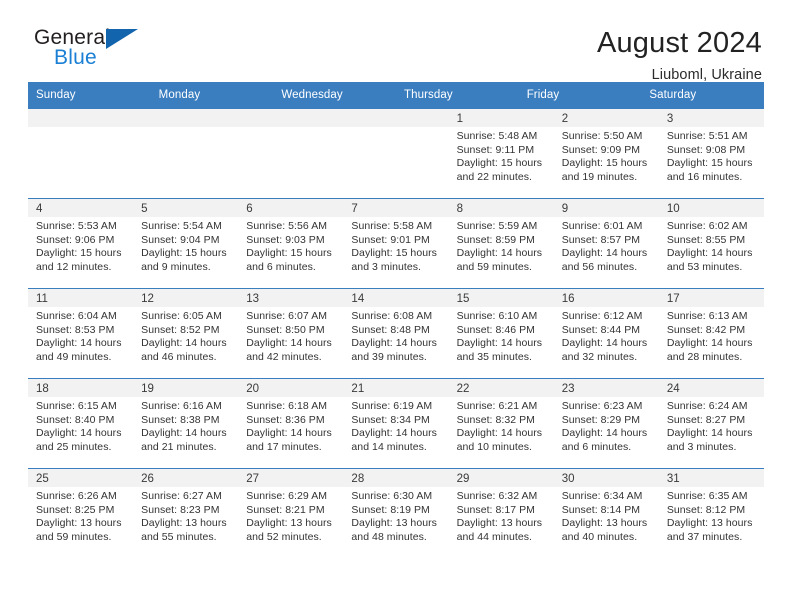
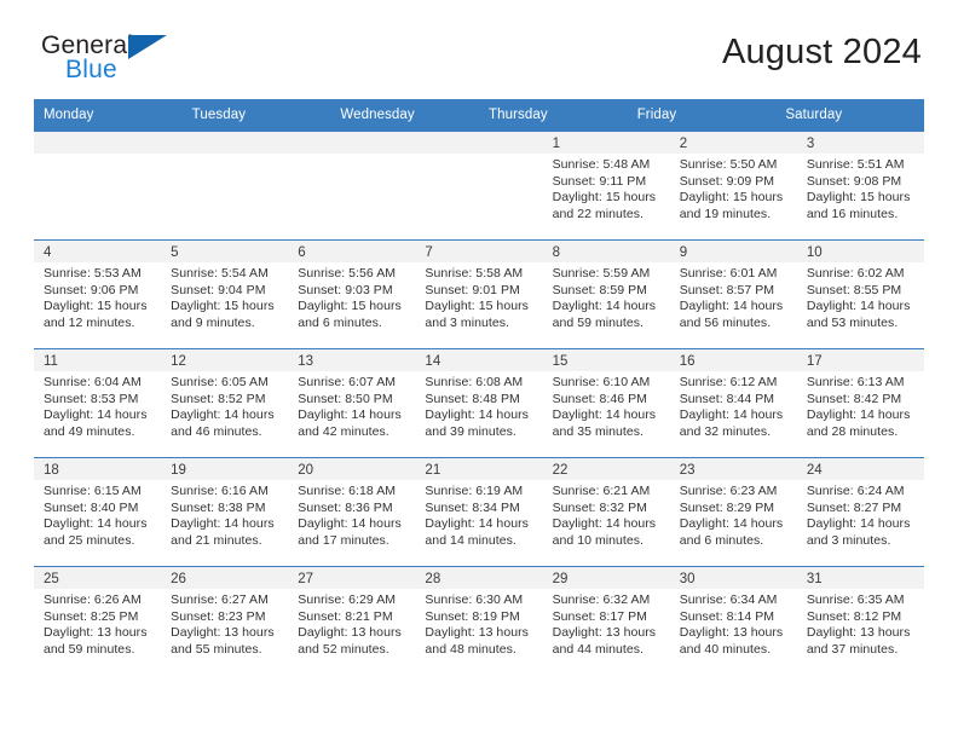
  General
  Blue
  August 2024
- Liuboml, Ukraine
- Sunday
  Monday
+ Tuesday
  Wednesday
  Thursday
  Friday
  Saturday
  1
  Sunrise: 5:48 AM
  Sunset: 9:11 PM
  Daylight: 15 hours
  and 22 minutes.
  2
  Sunrise: 5:50 AM
  Sunset: 9:09 PM
  Daylight: 15 hours
  and 19 minutes.
  3
  Sunrise: 5:51 AM
  Sunset: 9:08 PM
  Daylight: 15 hours
  and 16 minutes.
  4
  Sunrise: 5:53 AM
  Sunset: 9:06 PM
  Daylight: 15 hours
  and 12 minutes.
  5
  Sunrise: 5:54 AM
  Sunset: 9:04 PM
  Daylight: 15 hours
  and 9 minutes.
  6
  Sunrise: 5:56 AM
  Sunset: 9:03 PM
  Daylight: 15 hours
  and 6 minutes.
  7
  Sunrise: 5:58 AM
  Sunset: 9:01 PM
  Daylight: 15 hours
  and 3 minutes.
  8
  Sunrise: 5:59 AM
  Sunset: 8:59 PM
  Daylight: 14 hours
  and 59 minutes.
  9
  Sunrise: 6:01 AM
  Sunset: 8:57 PM
  Daylight: 14 hours
  and 56 minutes.
  10
  Sunrise: 6:02 AM
  Sunset: 8:55 PM
  Daylight: 14 hours
  and 53 minutes.
  11
  Sunrise: 6:04 AM
  Sunset: 8:53 PM
  Daylight: 14 hours
  and 49 minutes.
  12
  Sunrise: 6:05 AM
  Sunset: 8:52 PM
  Daylight: 14 hours
  and 46 minutes.
  13
  Sunrise: 6:07 AM
  Sunset: 8:50 PM
  Daylight: 14 hours
  and 42 minutes.
  14
  Sunrise: 6:08 AM
  Sunset: 8:48 PM
  Daylight: 14 hours
  and 39 minutes.
  15
  Sunrise: 6:10 AM
  Sunset: 8:46 PM
  Daylight: 14 hours
  and 35 minutes.
  16
  Sunrise: 6:12 AM
  Sunset: 8:44 PM
  Daylight: 14 hours
  and 32 minutes.
  17
  Sunrise: 6:13 AM
  Sunset: 8:42 PM
  Daylight: 14 hours
  and 28 minutes.
  18
  Sunrise: 6:15 AM
  Sunset: 8:40 PM
  Daylight: 14 hours
  and 25 minutes.
  19
  Sunrise: 6:16 AM
  Sunset: 8:38 PM
  Daylight: 14 hours
  and 21 minutes.
  20
  Sunrise: 6:18 AM
  Sunset: 8:36 PM
  Daylight: 14 hours
  and 17 minutes.
  21
  Sunrise: 6:19 AM
  Sunset: 8:34 PM
  Daylight: 14 hours
  and 14 minutes.
  22
  Sunrise: 6:21 AM
  Sunset: 8:32 PM
  Daylight: 14 hours
  and 10 minutes.
  23
  Sunrise: 6:23 AM
  Sunset: 8:29 PM
  Daylight: 14 hours
  and 6 minutes.
  24
  Sunrise: 6:24 AM
  Sunset: 8:27 PM
  Daylight: 14 hours
  and 3 minutes.
  25
  Sunrise: 6:26 AM
  Sunset: 8:25 PM
  Daylight: 13 hours
  and 59 minutes.
  26
  Sunrise: 6:27 AM
  Sunset: 8:23 PM
  Daylight: 13 hours
  and 55 minutes.
  27
  Sunrise: 6:29 AM
  Sunset: 8:21 PM
  Daylight: 13 hours
  and 52 minutes.
  28
  Sunrise: 6:30 AM
  Sunset: 8:19 PM
  Daylight: 13 hours
  and 48 minutes.
  29
  Sunrise: 6:32 AM
  Sunset: 8:17 PM
  Daylight: 13 hours
  and 44 minutes.
  30
  Sunrise: 6:34 AM
  Sunset: 8:14 PM
  Daylight: 13 hours
  and 40 minutes.
  31
  Sunrise: 6:35 AM
  Sunset: 8:12 PM
  Daylight: 13 hours
  and 37 minutes.
